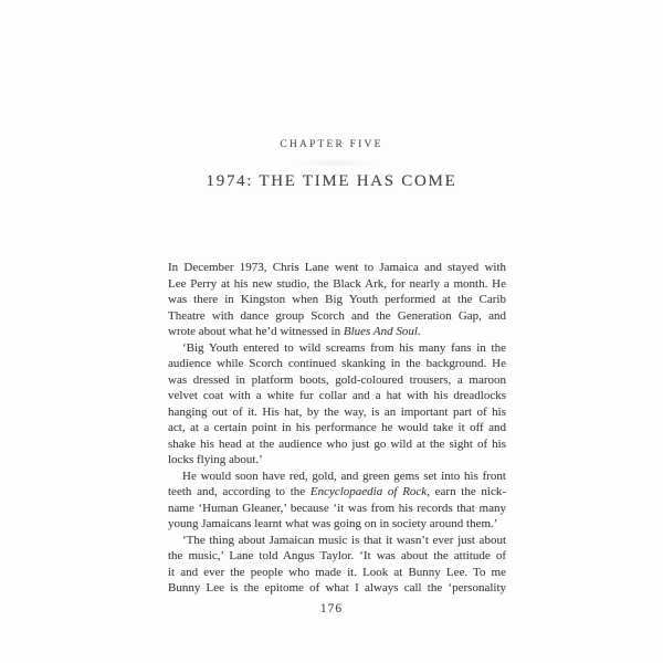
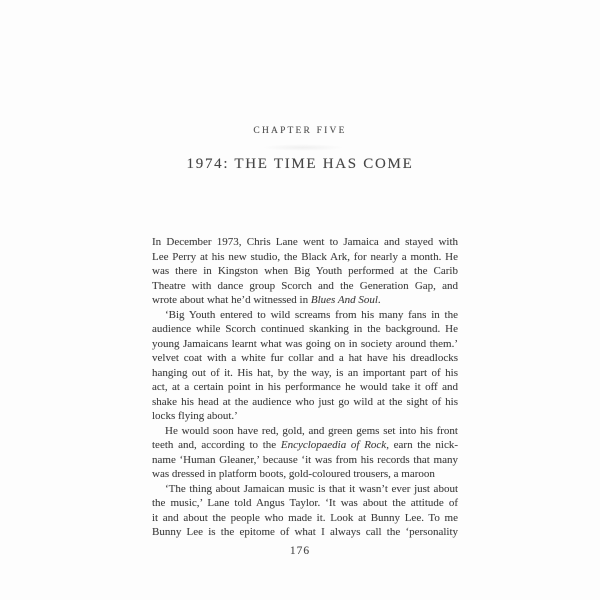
  CHAPTER FIVE
  1974: THE TIME HAS COME
  In December 1973, Chris Lane went to Jamaica and stayed with
  Lee Perry at his new studio, the Black Ark, for nearly a month. He
  was there in Kingston when Big Youth performed at the Carib
  Theatre with dance group Scorch and the Generation Gap, and
  wrote about what he’d witnessed in Blues And Soul.
  ‘Big Youth entered to wild screams from his many fans in the
  audience while Scorch continued skanking in the background. He
- was dressed in platform boots, gold-coloured trousers, a maroon
+ young Jamaicans learnt what was going on in society around them.’
- velvet coat with a white fur collar and a hat with his dreadlocks
+ velvet coat with a white fur collar and a hat have his dreadlocks
  hanging out of it. His hat, by the way, is an important part of his
  act, at a certain point in his performance he would take it off and
  shake his head at the audience who just go wild at the sight of his
  locks flying about.’
  He would soon have red, gold, and green gems set into his front
  teeth and, according to the Encyclopaedia of Rock, earn the nick-
  name ‘Human Gleaner,’ because ‘it was from his records that many
- young Jamaicans learnt what was going on in society around them.’
+ was dressed in platform boots, gold-coloured trousers, a maroon
  ‘The thing about Jamaican music is that it wasn’t ever just about
  the music,’ Lane told Angus Taylor. ‘It was about the attitude of
- it and ever the people who made it. Look at Bunny Lee. To me
+ it and about the people who made it. Look at Bunny Lee. To me
  Bunny Lee is the epitome of what I always call the ‘personality
  176
